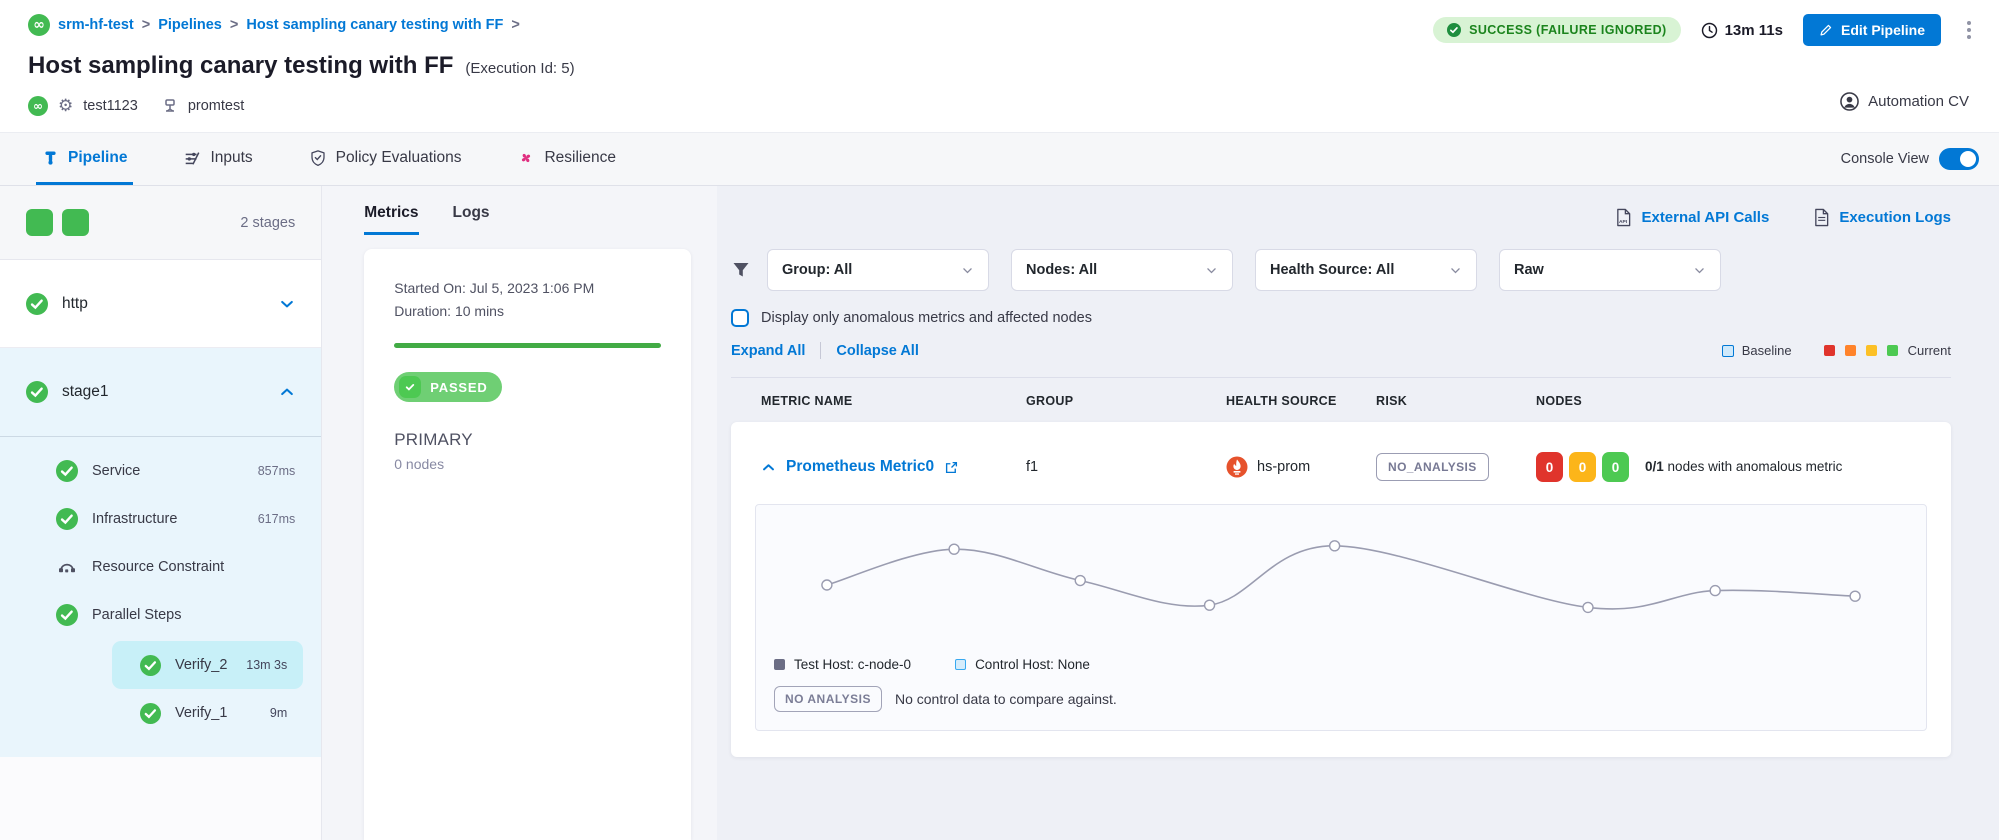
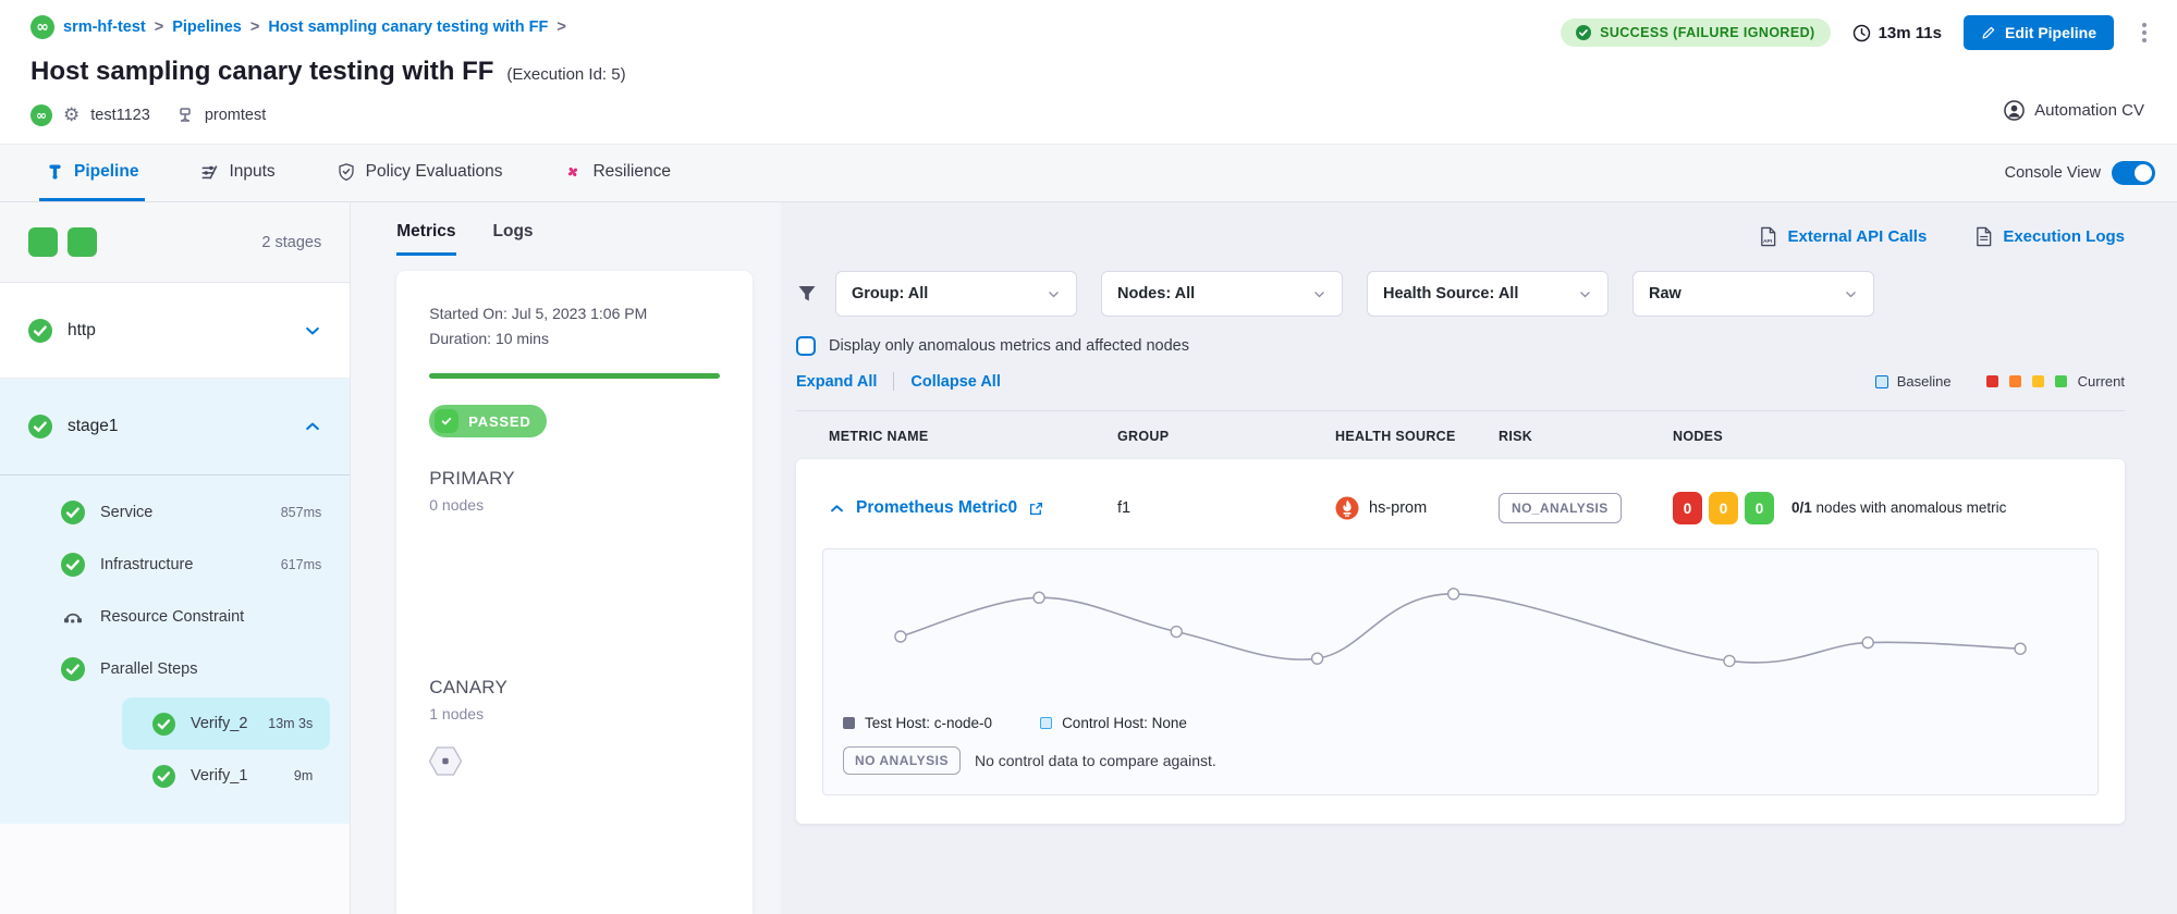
  ∞
  srm-hf-test
  >
  Pipelines
  >
  Host sampling canary testing with FF
  >
  Host sampling canary testing with FF
  (Execution Id: 5)
  ∞
  ⚙
  test1123
  promtest
  SUCCESS (FAILURE IGNORED)
  13m 11s
  Edit Pipeline
  Automation CV
  Pipeline
  Inputs
  Policy Evaluations
  Resilience
  Console View
  2 stages
  http
  stage1
  Service
  857ms
  Infrastructure
  617ms
  Resource Constraint
  Parallel Steps
  Verify_2
  13m 3s
  Verify_1
  9m
  Metrics
  Logs
  Started On: Jul 5, 2023 1:06 PM
  Duration: 10 mins
  PASSED
  PRIMARY
  0 nodes
+ CANARY
+ 1 nodes
  External API Calls
  Execution Logs
  Group: All
  Nodes: All
  Health Source: All
  Raw
  Display only anomalous metrics and affected nodes
  Expand All
  Collapse All
  Baseline
  Current
  METRIC NAME
  GROUP
  HEALTH SOURCE
  RISK
  NODES
  Prometheus Metric0
  f1
  hs-prom
  NO_ANALYSIS
  0
  0
  0
  0/1 nodes with anomalous metric
  Test Host: c-node-0
  Control Host: None
  NO ANALYSIS
  No control data to compare against.
